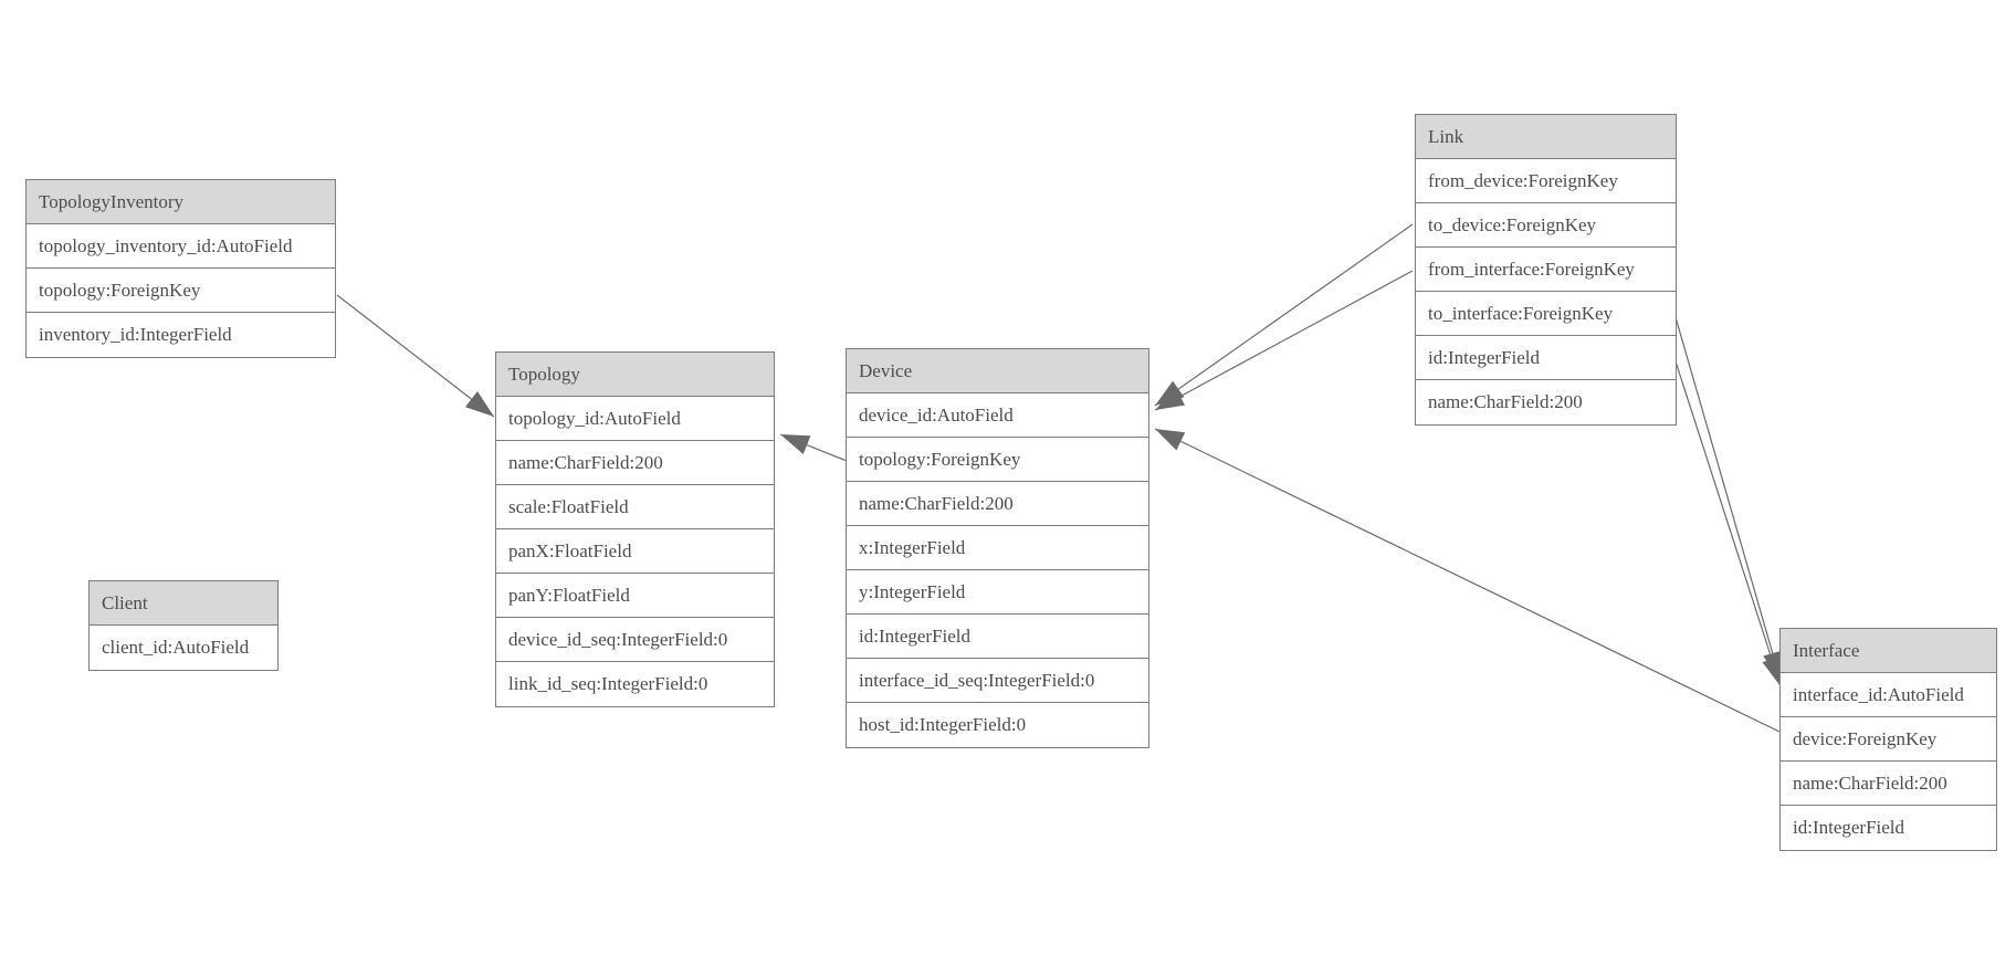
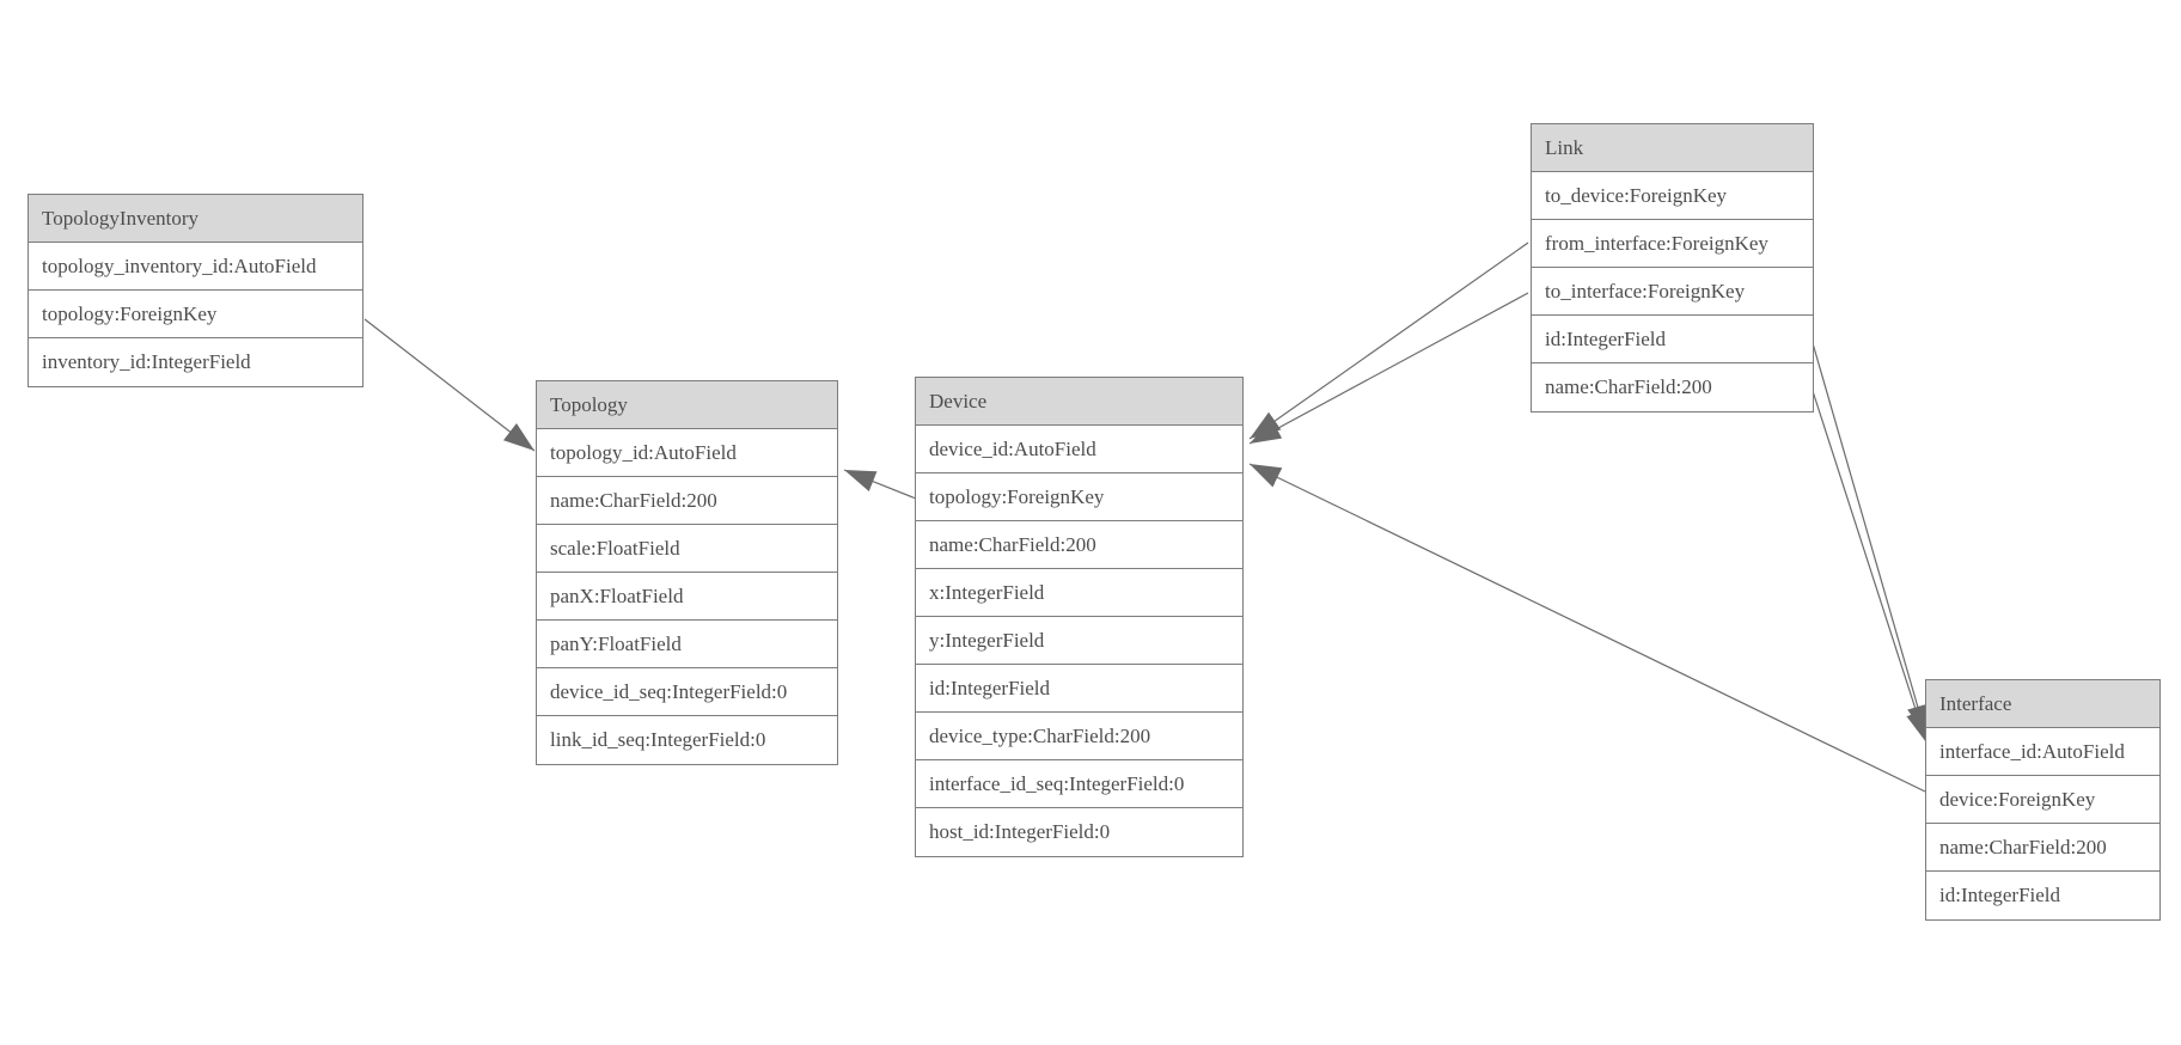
  TopologyInventory
  topology_inventory_id:AutoField
  topology:ForeignKey
  inventory_id:IntegerField
  Topology
  topology_id:AutoField
  name:CharField:200
  scale:FloatField
  panX:FloatField
  panY:FloatField
  device_id_seq:IntegerField:0
  link_id_seq:IntegerField:0
- Client
- client_id:AutoField
  Device
  device_id:AutoField
  topology:ForeignKey
  name:CharField:200
  x:IntegerField
  y:IntegerField
  id:IntegerField
+ device_type:CharField:200
  interface_id_seq:IntegerField:0
  host_id:IntegerField:0
  Link
- from_device:ForeignKey
  to_device:ForeignKey
  from_interface:ForeignKey
  to_interface:ForeignKey
  id:IntegerField
  name:CharField:200
  Interface
  interface_id:AutoField
  device:ForeignKey
  name:CharField:200
  id:IntegerField
